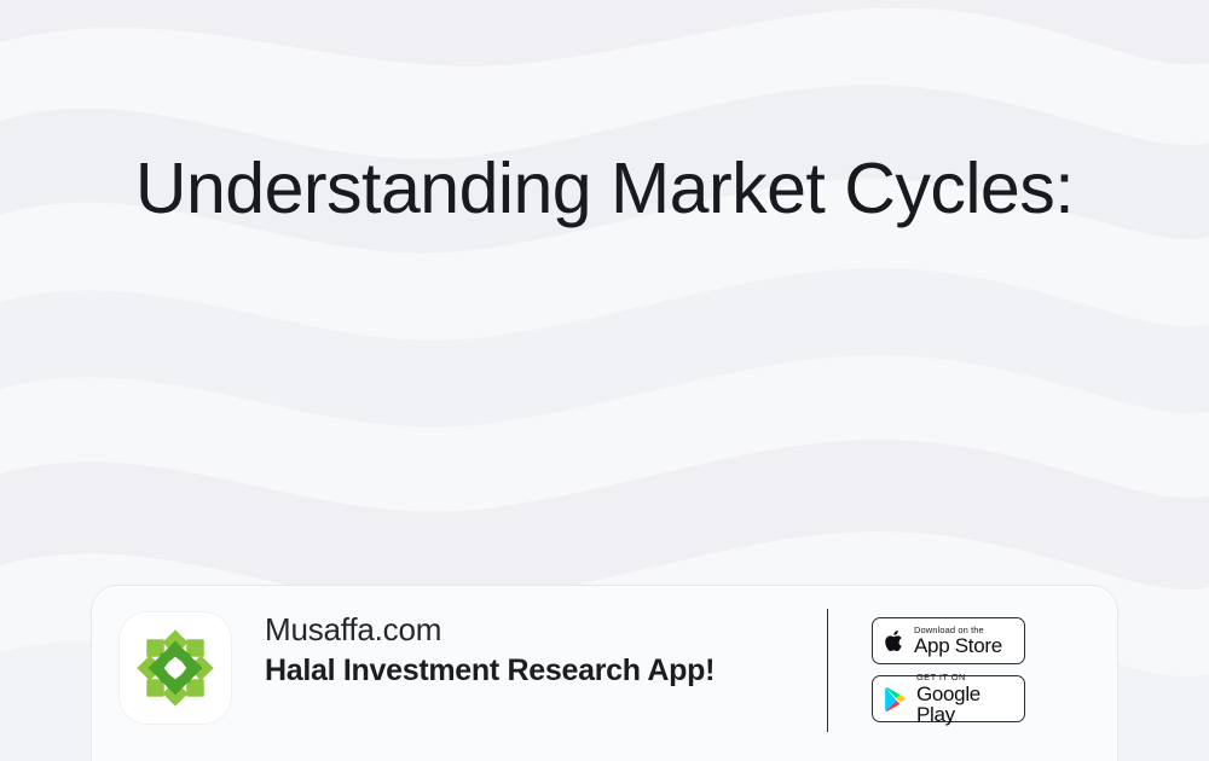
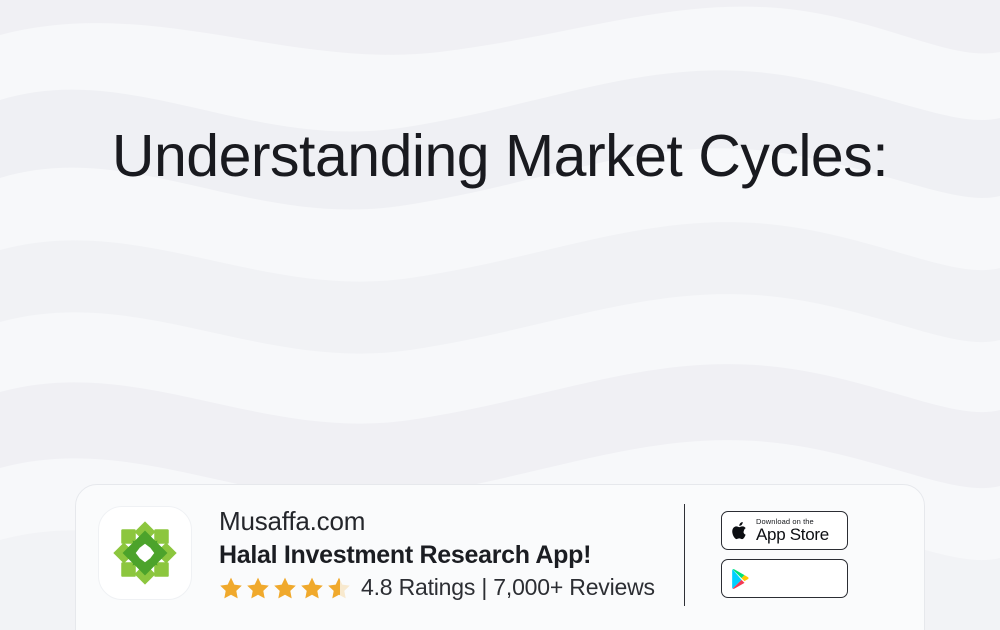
  Understanding Market Cycles:
  Musaffa.com
  Halal Investment Research App!
+ 4.8 Ratings | 7,000+ Reviews
  Download on the
  App Store
- GET IT ON
- Google Play
